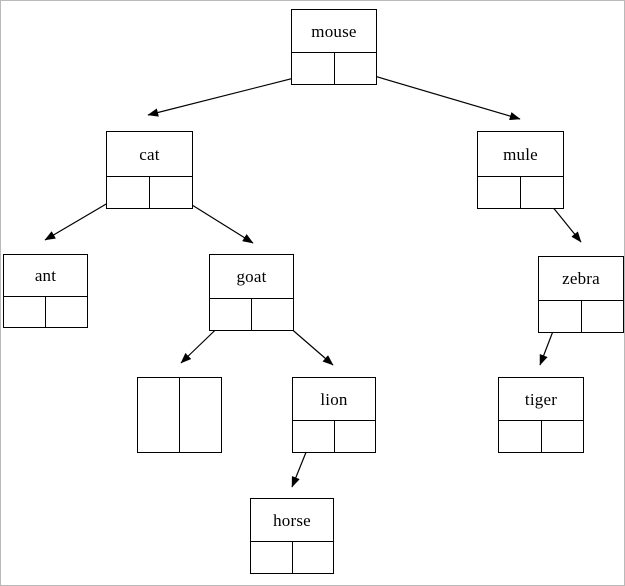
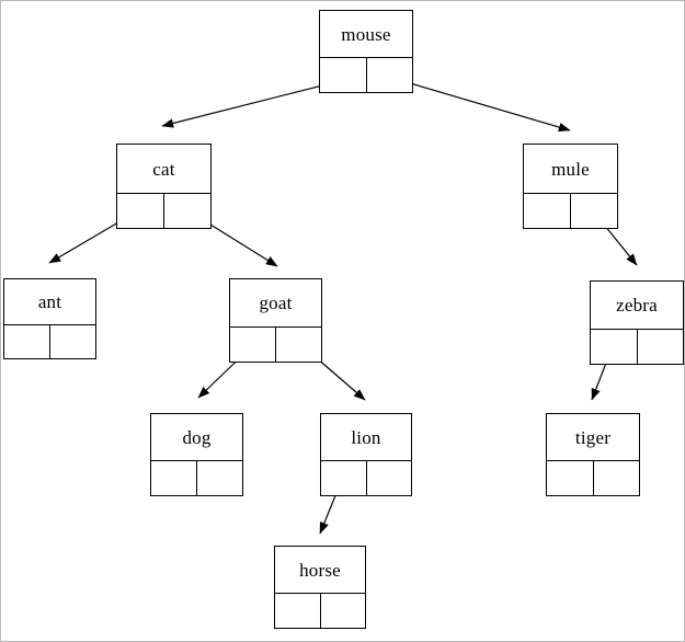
  mouse
  cat
  mule
  ant
  goat
  zebra
+ dog
  lion
  tiger
  horse
